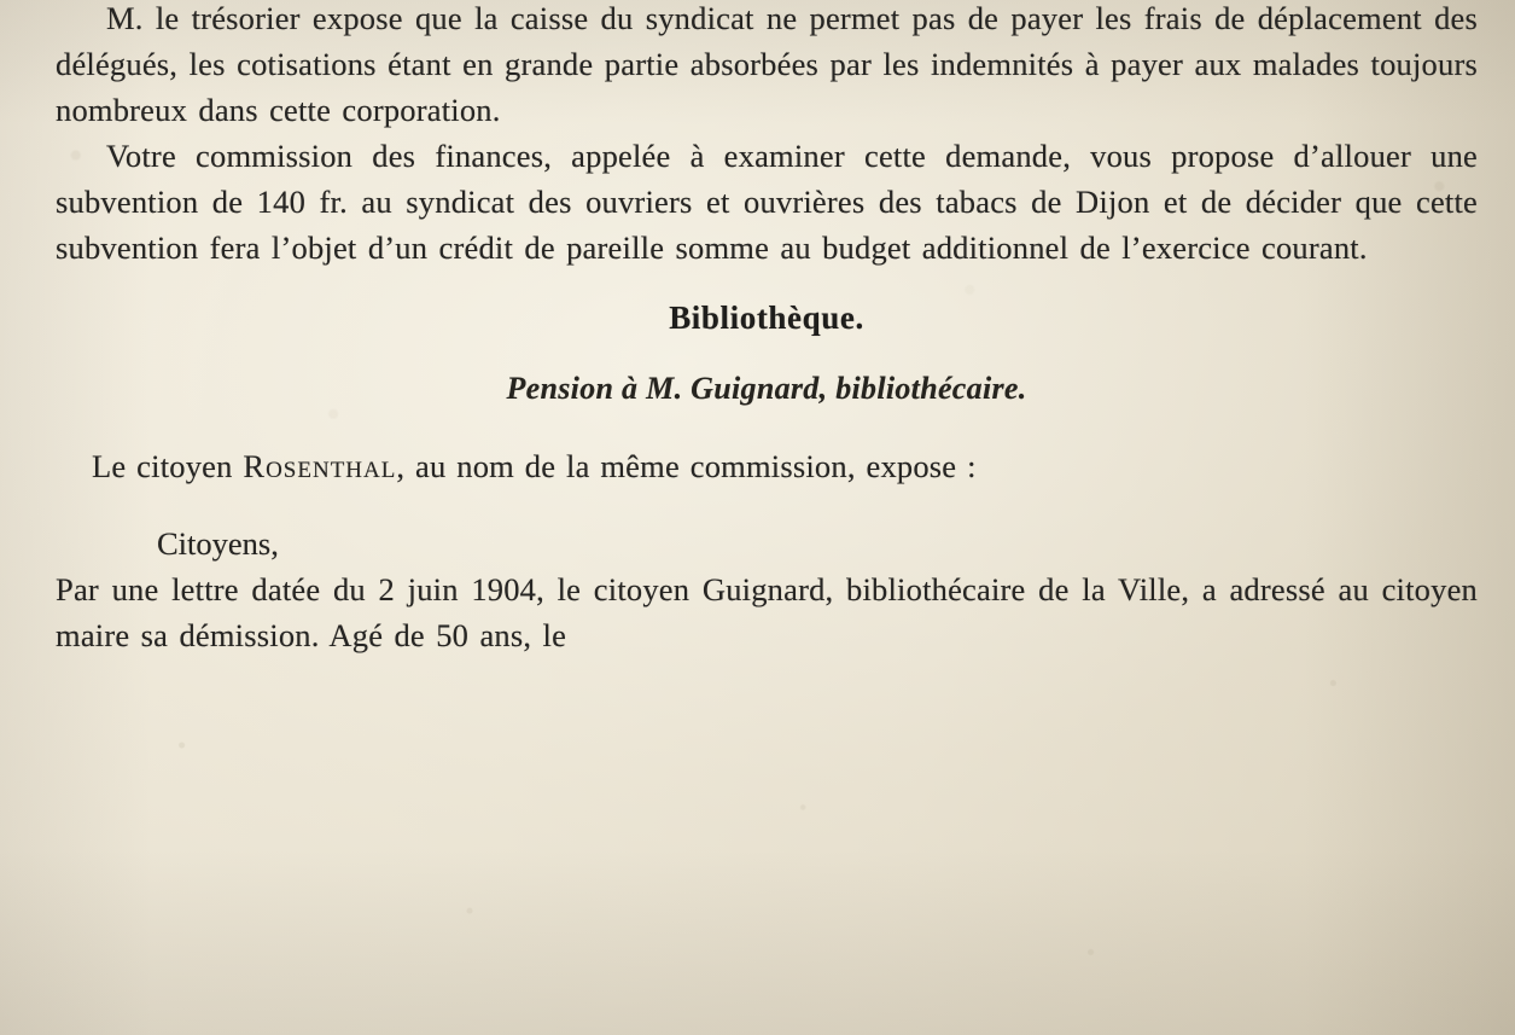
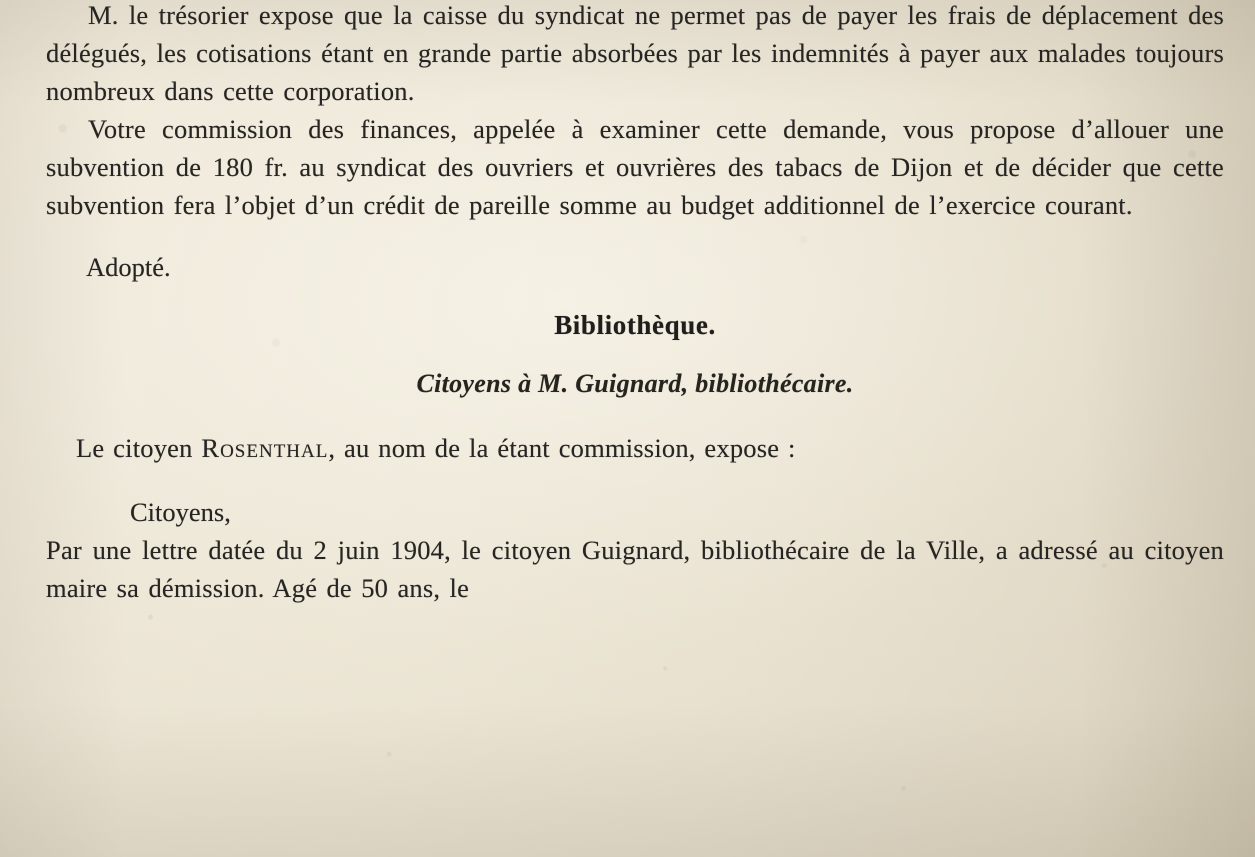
  M. le trésorier expose que la caisse du syndicat ne permet pas de payer les frais de déplacement des délégués, les cotisations étant en grande partie absorbées par les indemnités à payer aux malades toujours nombreux dans cette corporation.
- Votre commission des finances, appelée à examiner cette demande, vous propose d’allouer une subvention de 140 fr. au syndicat des ouvriers et ouvrières des tabacs de Dijon et de décider que cette subvention fera l’objet d’un crédit de pareille somme au budget additionnel de l’exercice courant.
+ Votre commission des finances, appelée à examiner cette demande, vous propose d’allouer une subvention de 180 fr. au syndicat des ouvriers et ouvrières des tabacs de Dijon et de décider que cette subvention fera l’objet d’un crédit de pareille somme au budget additionnel de l’exercice courant.
+ Adopté.
  Bibliothèque.
- Pension à M. Guignard, bibliothécaire.
+ Citoyens à M. Guignard, bibliothécaire.
- Le citoyen Rosenthal, au nom de la même commission, expose :
+ Le citoyen Rosenthal, au nom de la étant commission, expose :
  Citoyens,
  Par une lettre datée du 2 juin 1904, le citoyen Guignard, bibliothécaire de la Ville, a adressé au citoyen maire sa démission. Agé de 50 ans, le
